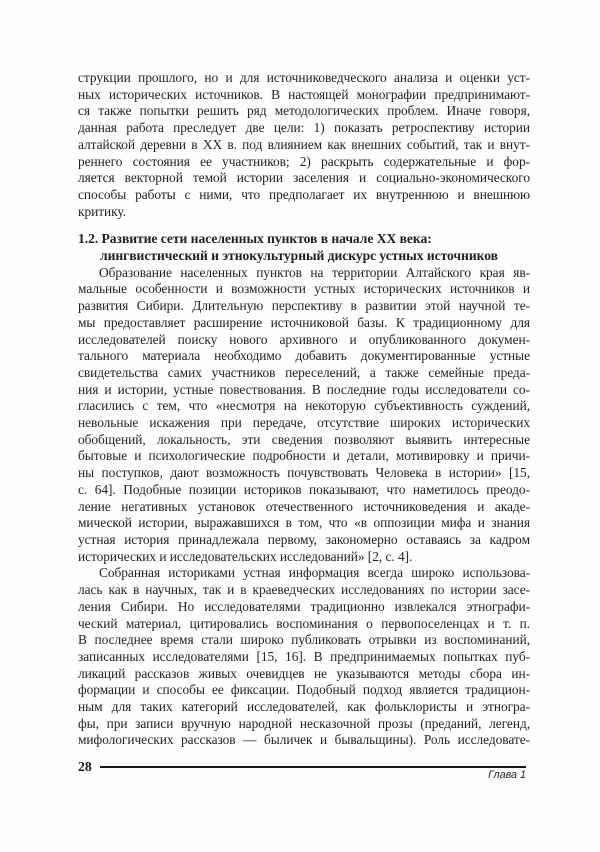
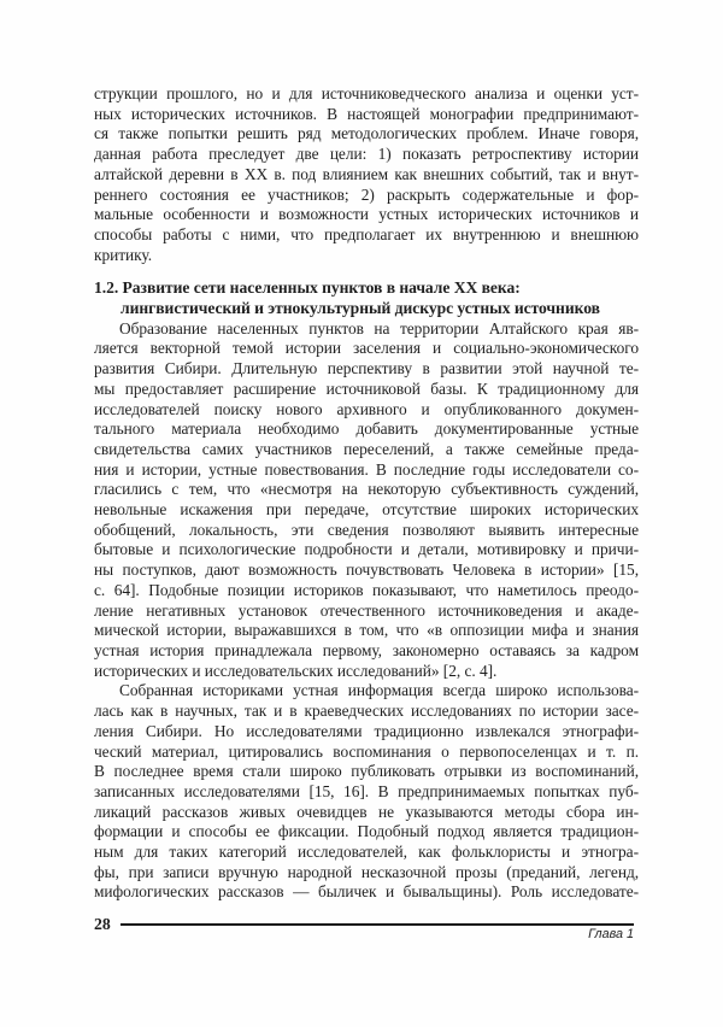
  струкции прошлого, но и для источниковедческого анализа и оценки уст-
  ных исторических источников. В настоящей монографии предпринимают-
  ся также попытки решить ряд методологических проблем. Иначе говоря,
  данная работа преследует две цели: 1) показать ретроспективу истории
  алтайской деревни в XX в. под влиянием как внешних событий, так и внут-
  реннего состояния ее участников; 2) раскрыть содержательные и фор-
- ляется векторной темой истории заселения и социально-экономического
+ мальные особенности и возможности устных исторических источников и
  способы работы с ними, что предполагает их внутреннюю и внешнюю
  критику.
  1.2. Развитие сети населенных пунктов в начале XX века:
  лингвистический и этнокультурный дискурс устных источников
  Образование населенных пунктов на территории Алтайского края яв-
- мальные особенности и возможности устных исторических источников и
+ ляется векторной темой истории заселения и социально-экономического
  развития Сибири. Длительную перспективу в развитии этой научной те-
  мы предоставляет расширение источниковой базы. К традиционному для
  исследователей поиску нового архивного и опубликованного докумен-
  тального материала необходимо добавить документированные устные
  свидетельства самих участников переселений, а также семейные преда-
  ния и истории, устные повествования. В последние годы исследователи со-
  гласились с тем, что «несмотря на некоторую субъективность суждений,
  невольные искажения при передаче, отсутствие широких исторических
  обобщений, локальность, эти сведения позволяют выявить интересные
  бытовые и психологические подробности и детали, мотивировку и причи-
  ны поступков, дают возможность почувствовать Человека в истории» [15,
  с. 64]. Подобные позиции историков показывают, что наметилось преодо-
  ление негативных установок отечественного источниковедения и акаде-
  мической истории, выражавшихся в том, что «в оппозиции мифа и знания
  устная история принадлежала первому, закономерно оставаясь за кадром
  исторических и исследовательских исследований» [2, с. 4].
  Собранная историками устная информация всегда широко использова-
  лась как в научных, так и в краеведческих исследованиях по истории засе-
  ления Сибири. Но исследователями традиционно извлекался этнографи-
  ческий материал, цитировались воспоминания о первопоселенцах и т. п.
  В последнее время стали широко публиковать отрывки из воспоминаний,
  записанных исследователями [15, 16]. В предпринимаемых попытках пуб-
  ликаций рассказов живых очевидцев не указываются методы сбора ин-
  формации и способы ее фиксации. Подобный подход является традицион-
  ным для таких категорий исследователей, как фольклористы и этногра-
  фы, при записи вручную народной несказочной прозы (преданий, легенд,
  мифологических рассказов — быличек и бывальщины). Роль исследовате-
  28
  Глава 1
